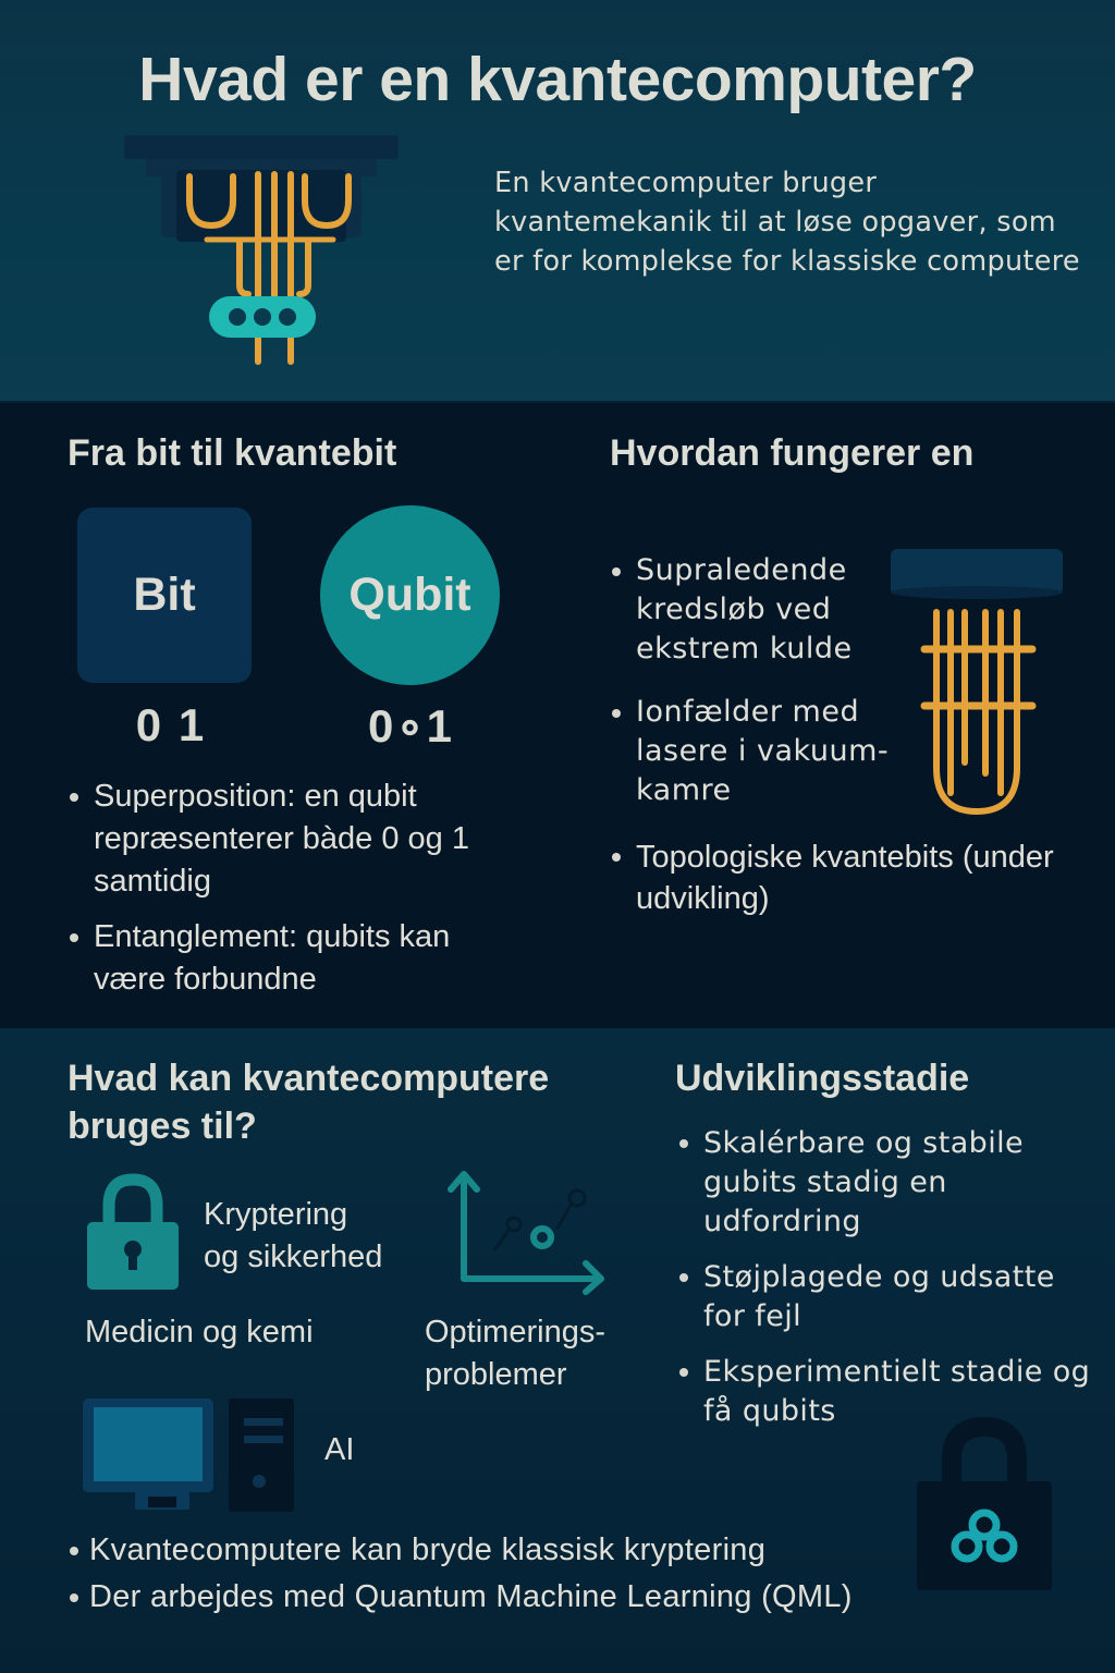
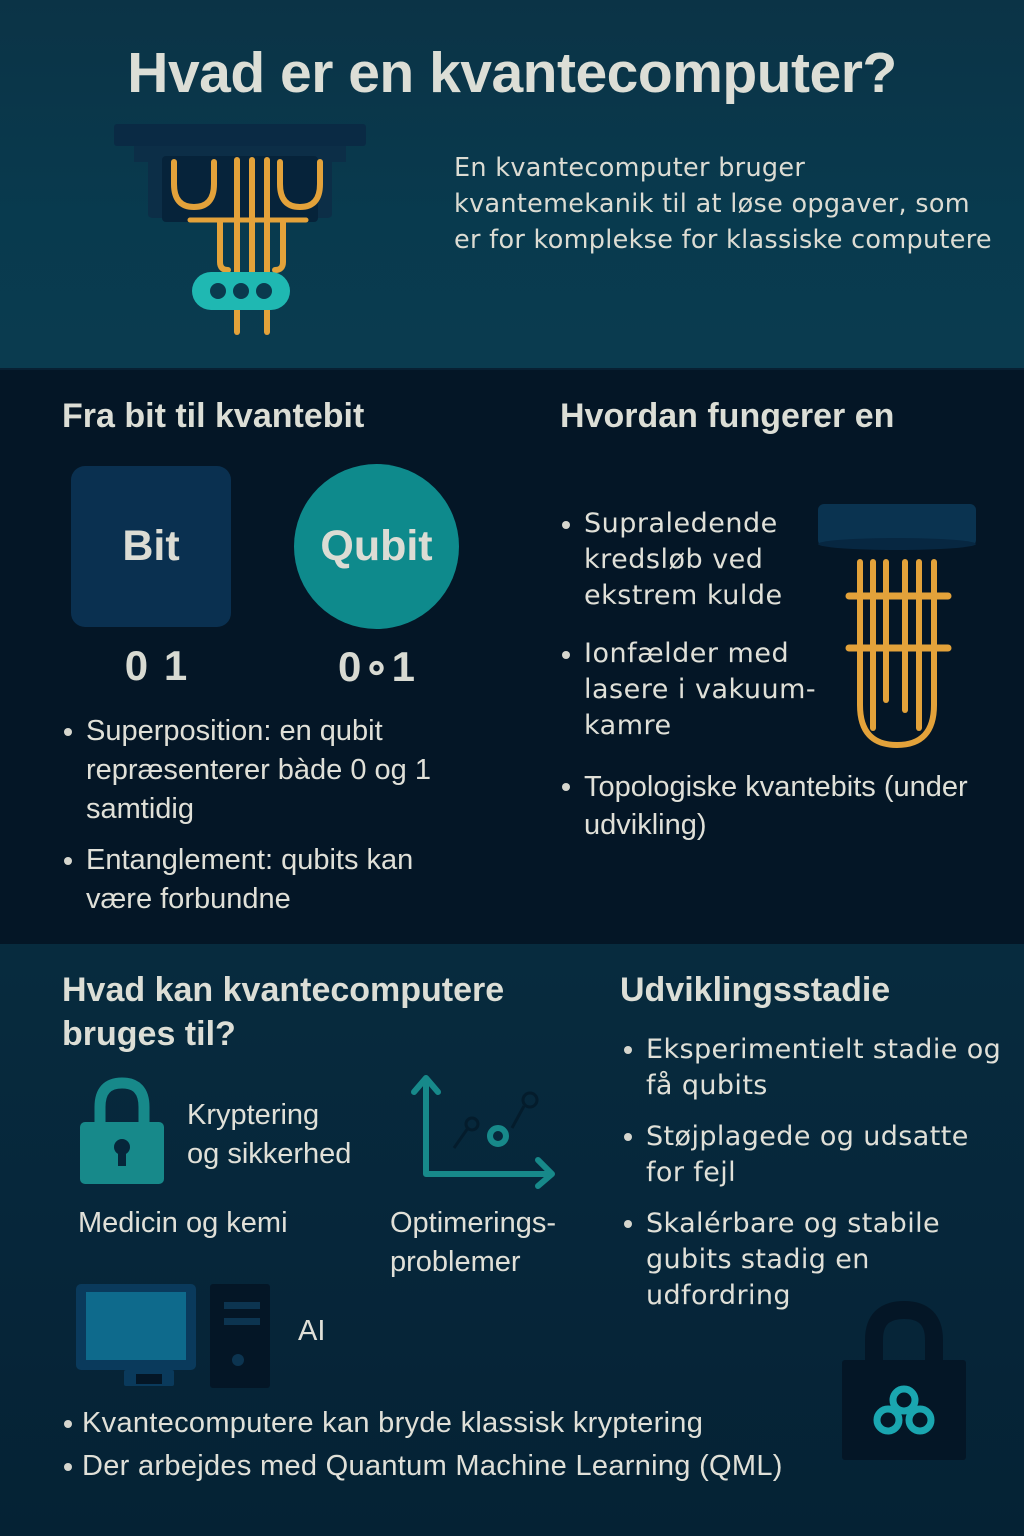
  Hvad er en kvantecomputer?
  En kvantecomputer bruger kvantemekanik til at løse opgaver, som er for komplekse for klassiske computere
  Fra bit til kvantebit
  Bit
  Qubit
  0 1
  0∘1
  Superposition: en qubit repræsenterer bàde 0 og 1 samtidig
  Entanglement: qubits kan være forbundne
  Hvordan fungerer en
  Supraledende kredsløb ved ekstrem kulde
  Ionfælder med lasere i vakuum-kamre
  Topologiske kvantebits (under udvikling)
  Hvad kan kvantecomputere
  bruges til?
  Kryptering
  og sikkerhed
  Medicin og kemi
  Optimerings-
  problemer
  AI
  Udviklingsstadie
- Skalérbare og stabile gubits stadig en udfordring
+ Eksperimentielt stadie og få qubits
  Støjplagede og udsatte for fejl
- Eksperimentielt stadie og få qubits
+ Skalérbare og stabile gubits stadig en udfordring
  Kvantecomputere kan bryde klassisk kryptering
  Der arbejdes med Quantum Machine Learning (QML)
